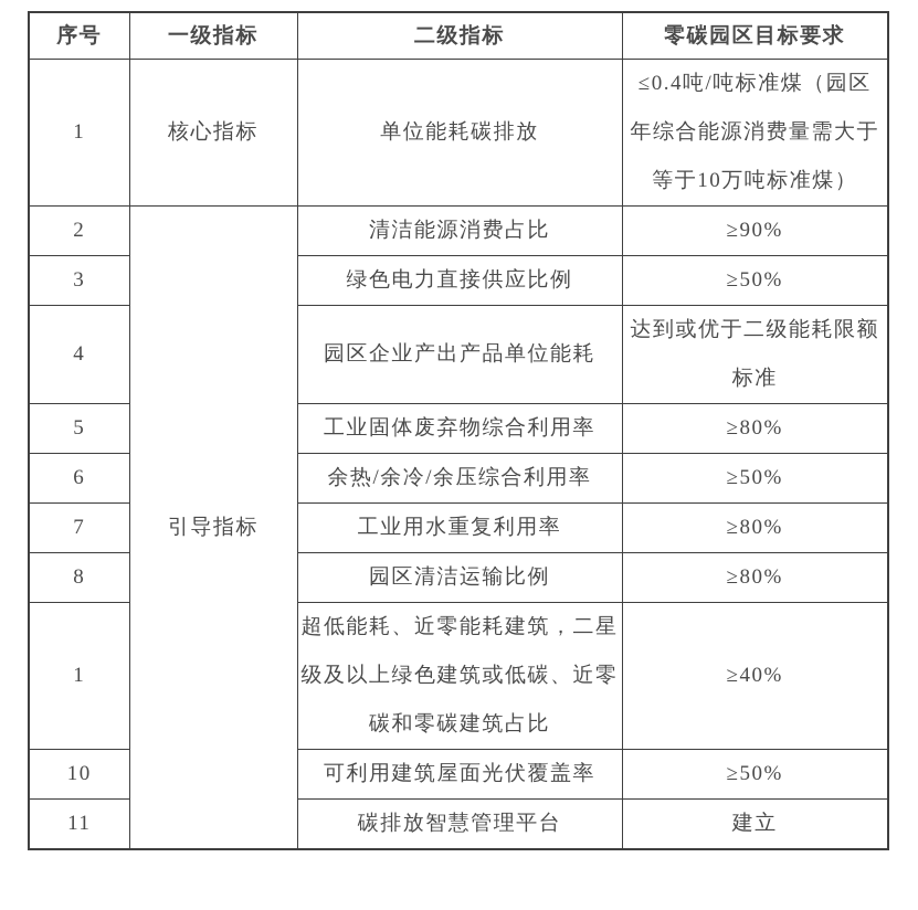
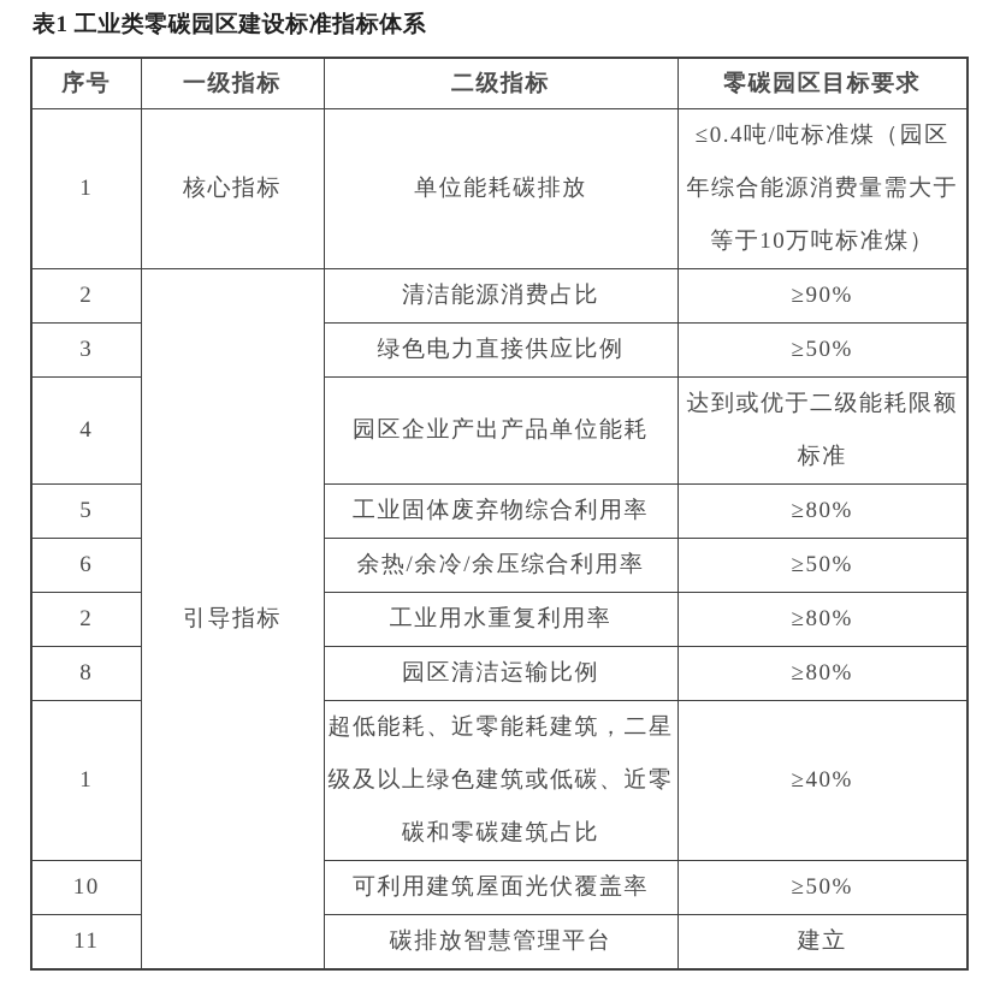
+ 表1 工业类零碳园区建设标准指标体系
  序号	一级指标	二级指标	零碳园区目标要求
  1	核心指标	单位能耗碳排放	≤0.4吨/吨标准煤（园区 年综合能源消费量需大于 等于10万吨标准煤）
  2	引导指标	清洁能源消费占比	≥90%
  3	绿色电力直接供应比例	≥50%
  4	园区企业产出产品单位能耗	达到或优于二级能耗限额 标准
  5	工业固体废弃物综合利用率	≥80%
  6	余热/余冷/余压综合利用率	≥50%
- 7	工业用水重复利用率	≥80%
+ 2	工业用水重复利用率	≥80%
  8	园区清洁运输比例	≥80%
  1	超低能耗、近零能耗建筑，二星 级及以上绿色建筑或低碳、近零 碳和零碳建筑占比	≥40%
  10	可利用建筑屋面光伏覆盖率	≥50%
  11	碳排放智慧管理平台	建立
